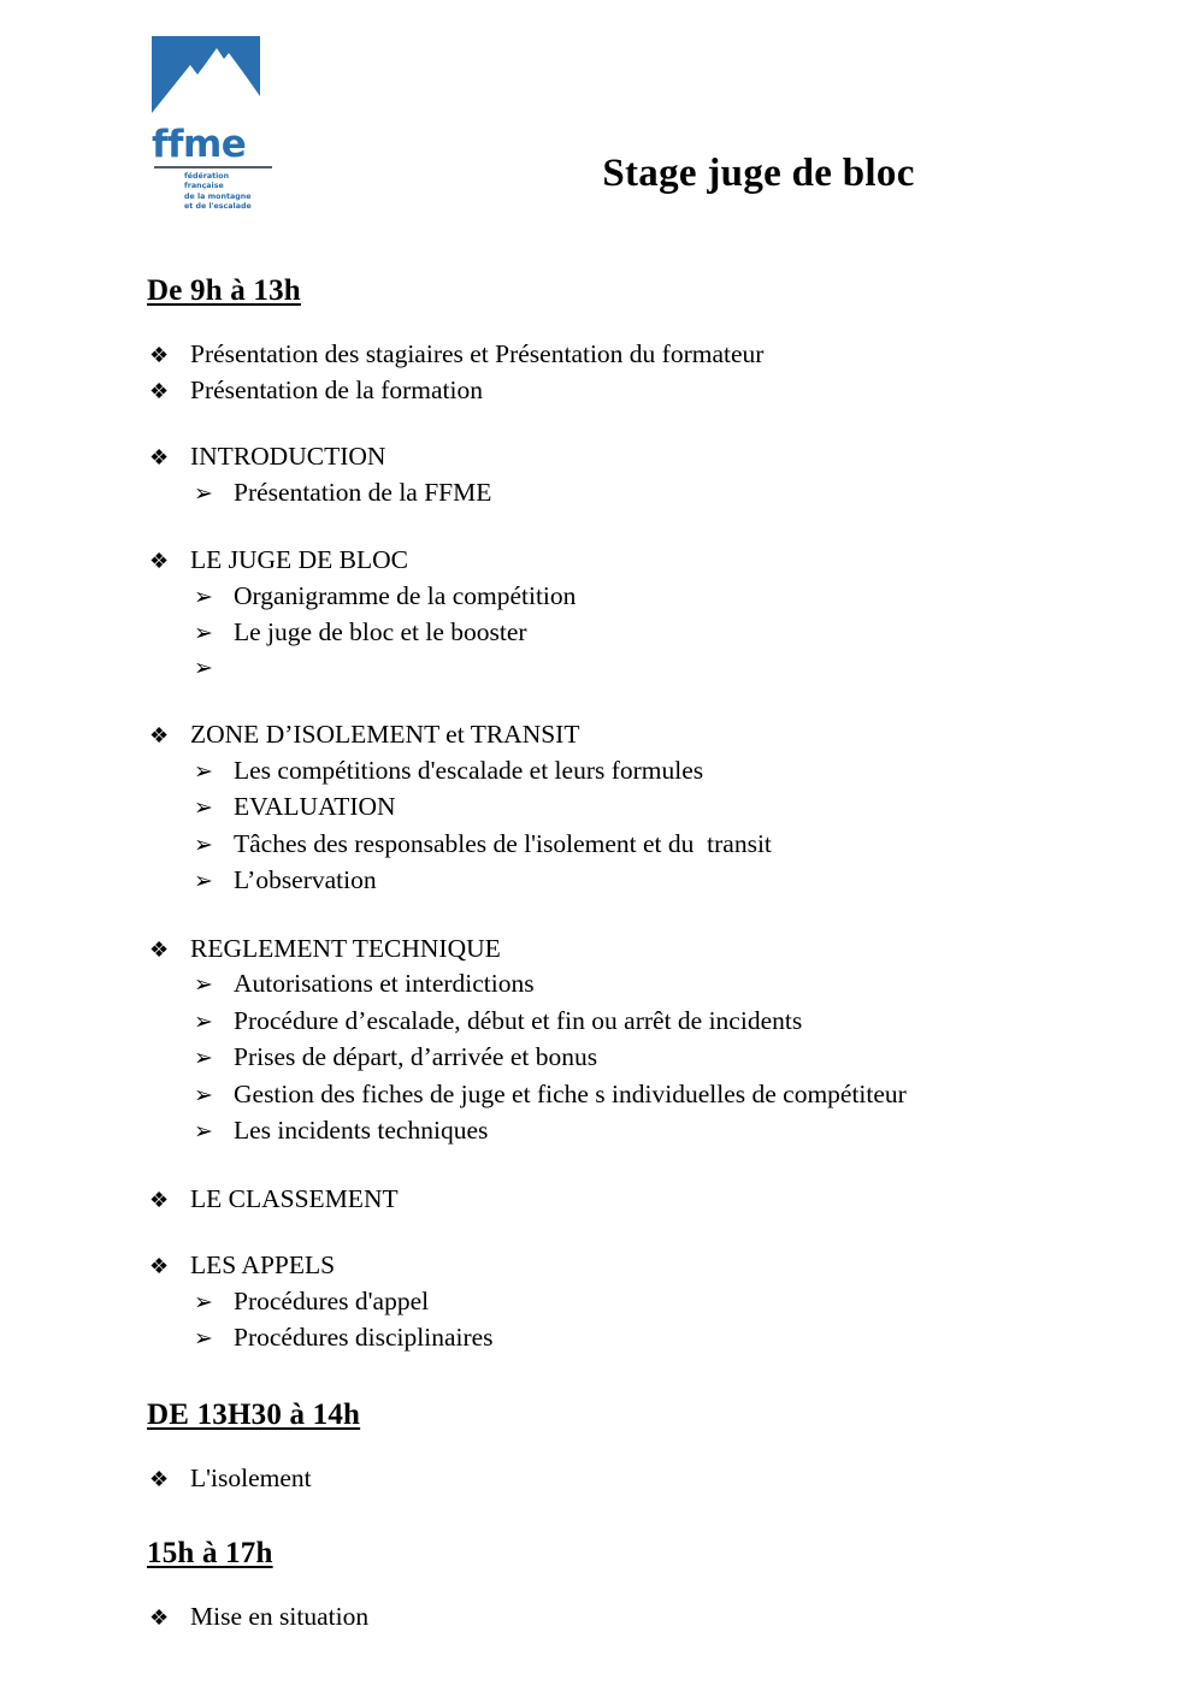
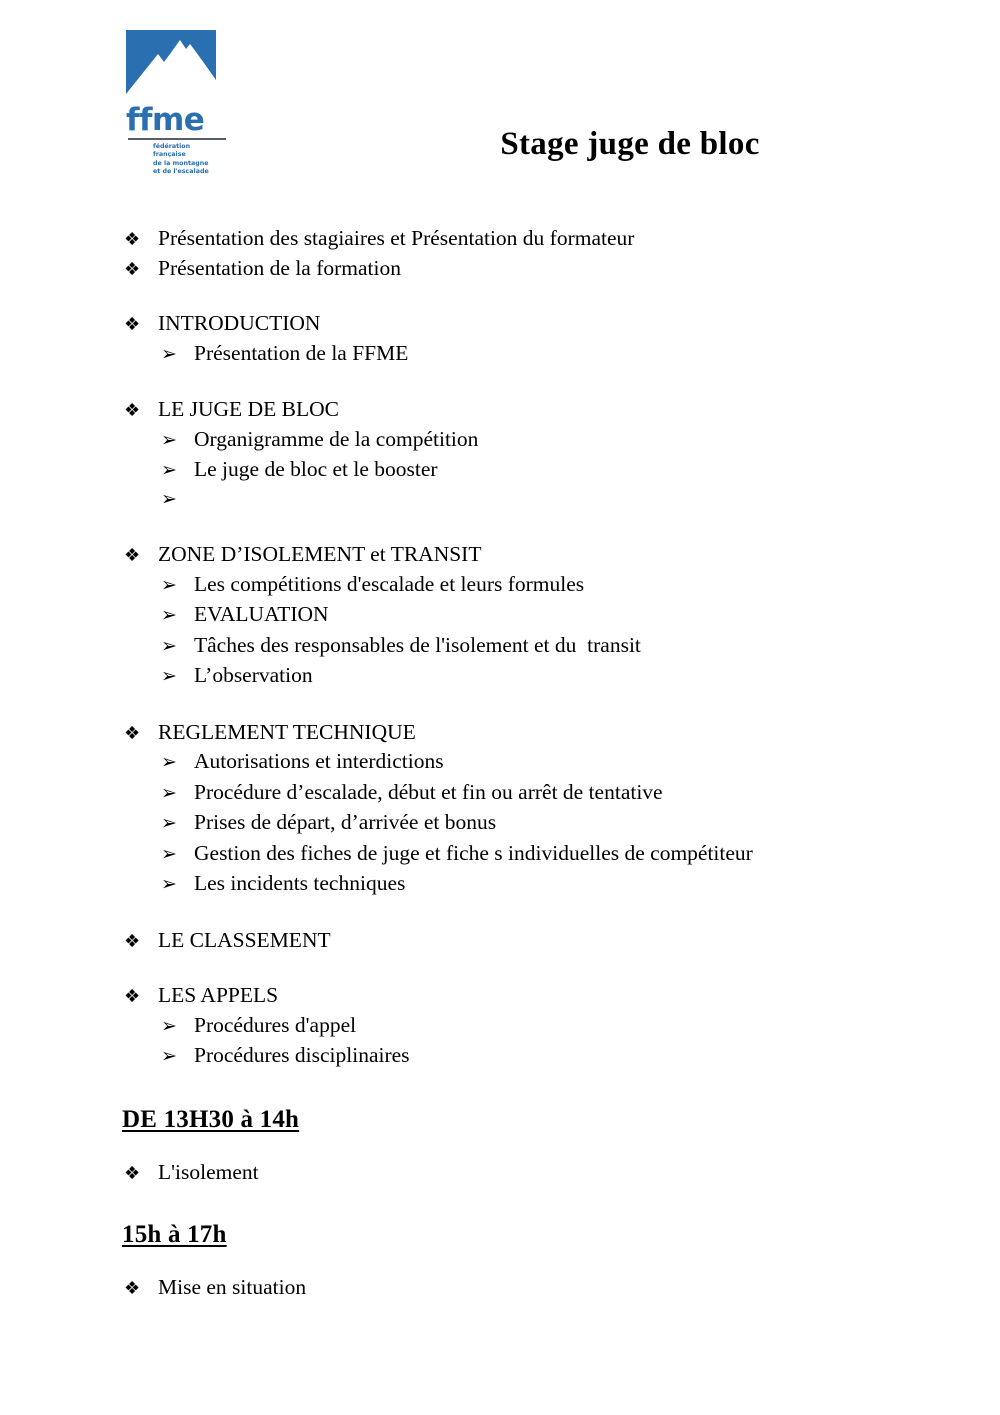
  ffme
  Stage juge de bloc
- De 9h à 13h
  ❖
  Présentation des stagiaires et Présentation du formateur
  ❖
  Présentation de la formation
  ❖
  INTRODUCTION
  ➢
  Présentation de la FFME
  ❖
  LE JUGE DE BLOC
  ➢
  Organigramme de la compétition
  ➢
  Le juge de bloc et le booster
  ➢
  ❖
  ZONE D’ISOLEMENT et TRANSIT
  ➢
  Les compétitions d'escalade et leurs formules
  ➢
  EVALUATION
  ➢
  Tâches des responsables de l'isolement et du transit
  ➢
  L’observation
  ❖
  REGLEMENT TECHNIQUE
  ➢
  Autorisations et interdictions
  ➢
- Procédure d’escalade, début et fin ou arrêt de incidents
+ Procédure d’escalade, début et fin ou arrêt de tentative
  ➢
  Prises de départ, d’arrivée et bonus
  ➢
  Gestion des fiches de juge et fiche s individuelles de compétiteur
  ➢
  Les incidents techniques
  ❖
  LE CLASSEMENT
  ❖
  LES APPELS
  ➢
  Procédures d'appel
  ➢
  Procédures disciplinaires
  DE 13H30 à 14h
  ❖
  L'isolement
  15h à 17h
  ❖
  Mise en situation
